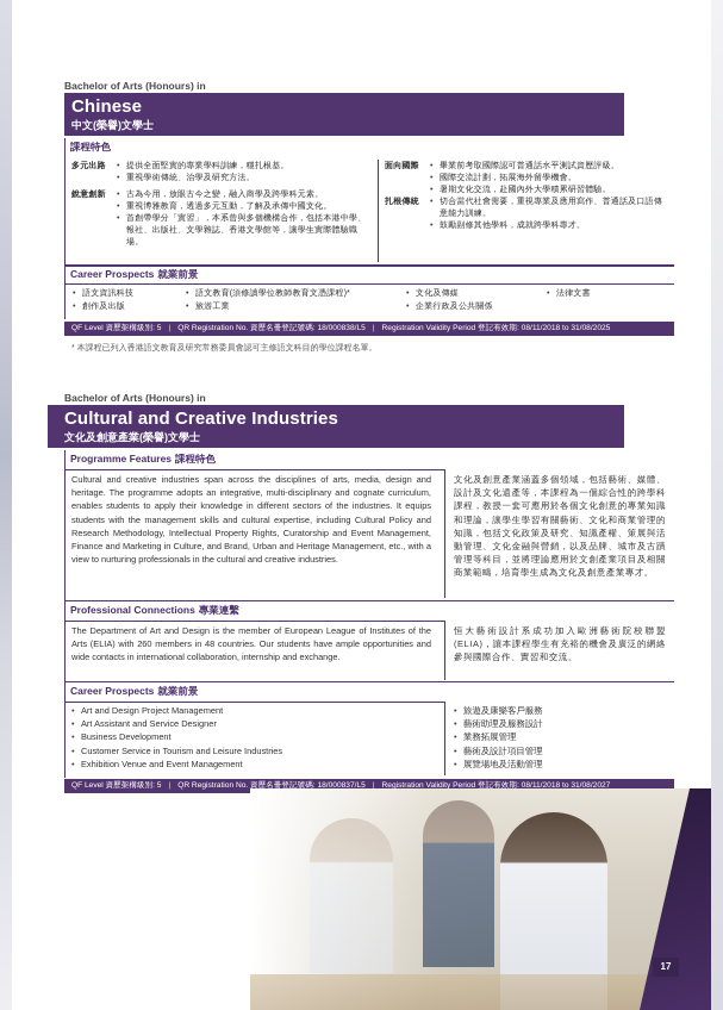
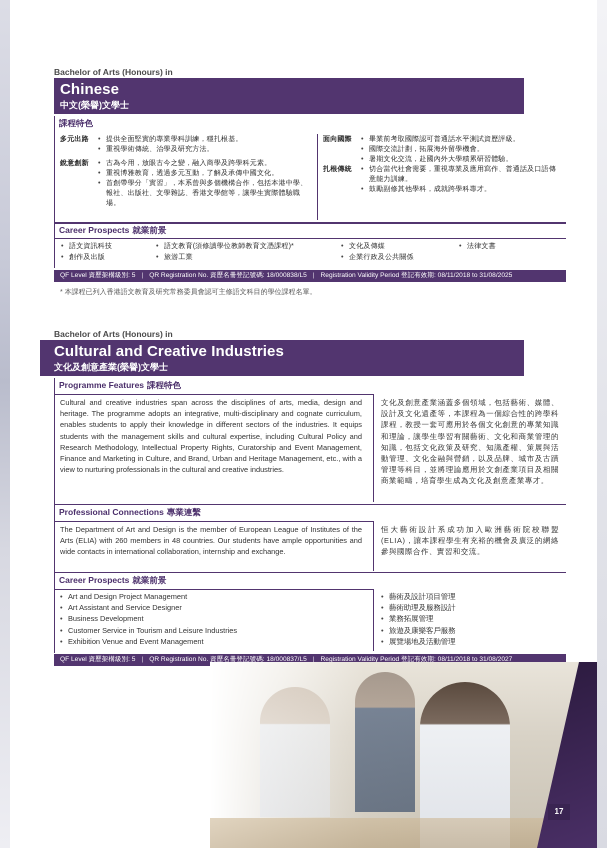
  Bachelor of Arts (Honours) in
  Chinese
  中文(榮譽)文學士
  課程特色
  多元出路
  提供全面堅實的專業學科訓練，穩扎根基。
  重視學術傳統、治學及研究方法。
  銳意創新
  古為今用，放眼古今之變，融入商學及跨學科元素。
  重視博雅教育，透過多元互動，了解及承傳中國文化。
  首創帶學分「實習」，本系曾與多個機構合作，包括本港中學、報社、出版社、文學雜誌、香港文學館等，讓學生實際體驗職場。
  面向國際
  畢業前考取國際認可普通話水平測試資歷評級。
  國際交流計劃，拓展海外留學機會。
  暑期文化交流，赴國內外大學積累研習體驗。
  扎根傳統
  切合當代社會需要，重視專業及應用寫作、普通話及口語傳意能力訓練。
  鼓勵副修其他學科，成就跨學科專才。
  Career Prospects 就業前景
  語文資訊科技
  語文教育(須修讀學位教師教育文憑課程)*
  文化及傳媒
  法律文書
  創作及出版
  旅游工業
  企業行政及公共關係
  Bachelor of Arts (Honours) in
  Cultural and Creative Industries
  文化及創意產業(榮譽)文學士
  Programme Features 課程特色
  Cultural and creative industries span across the disciplines of arts, media, design and heritage. The programme adopts an integrative, multi-disciplinary and cognate curriculum, enables students to apply their knowledge in different sectors of the industries. It equips students with the management skills and cultural expertise, including Cultural Policy and Research Methodology, Intellectual Property Rights, Curatorship and Event Management, Finance and Marketing in Culture, and Brand, Urban and Heritage Management, etc., with a view to nurturing professionals in the cultural and creative industries.
  文化及創意產業涵蓋多個領域，包括藝術、媒體、設計及文化遺產等，本課程為一個綜合性的跨學科課程，教授一套可應用於各個文化創意的專業知識和理論，讓學生學習有關藝術、文化和商業管理的知識，包括文化政策及研究、知識產權、策展與活動管理、文化金融與營銷，以及品牌、城市及古蹟管理等科目，並將理論應用於文創產業項目及相關商業範疇，培育學生成為文化及創意產業專才。
  Professional Connections 專業連繫
  The Department of Art and Design is the member of European League of Institutes of the Arts (ELIA) with 260 members in 48 countries. Our students have ample opportunities and wide contacts in international collaboration, internship and exchange.
  恒大藝術設計系成功加入歐洲藝術院校聯盟(ELIA)，讓本課程學生有充裕的機會及廣泛的網絡參與國際合作、實習和交流。
  Career Prospects 就業前景
  Art and Design Project Management
  Art Assistant and Service Designer
  Business Development
  Customer Service in Tourism and Leisure Industries
  Exhibition Venue and Event Management
- 旅遊及康樂客戶服務
+ 藝術及設計項目管理
  藝術助理及服務設計
  業務拓展管理
- 藝術及設計項目管理
+ 旅遊及康樂客戶服務
  展覽場地及活動管理
  17
